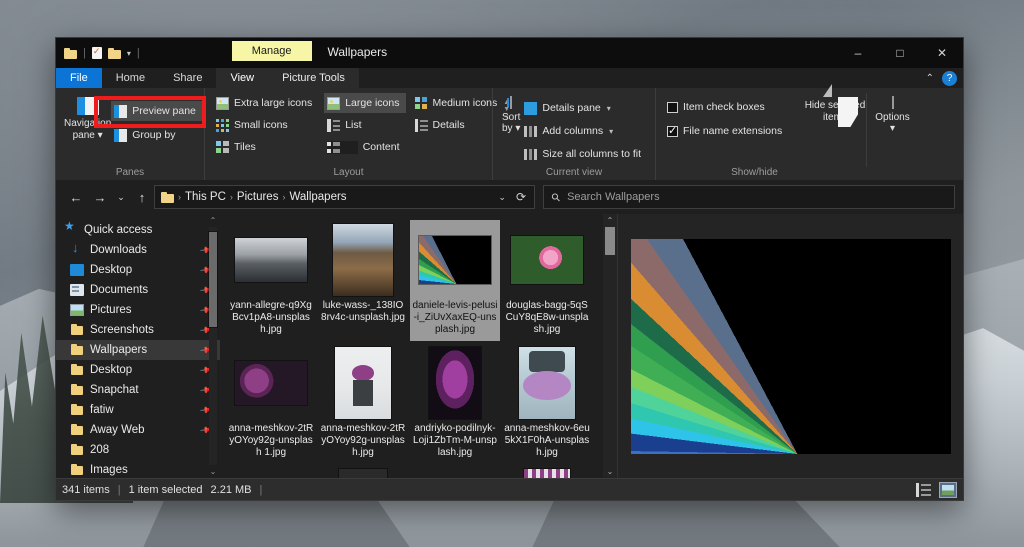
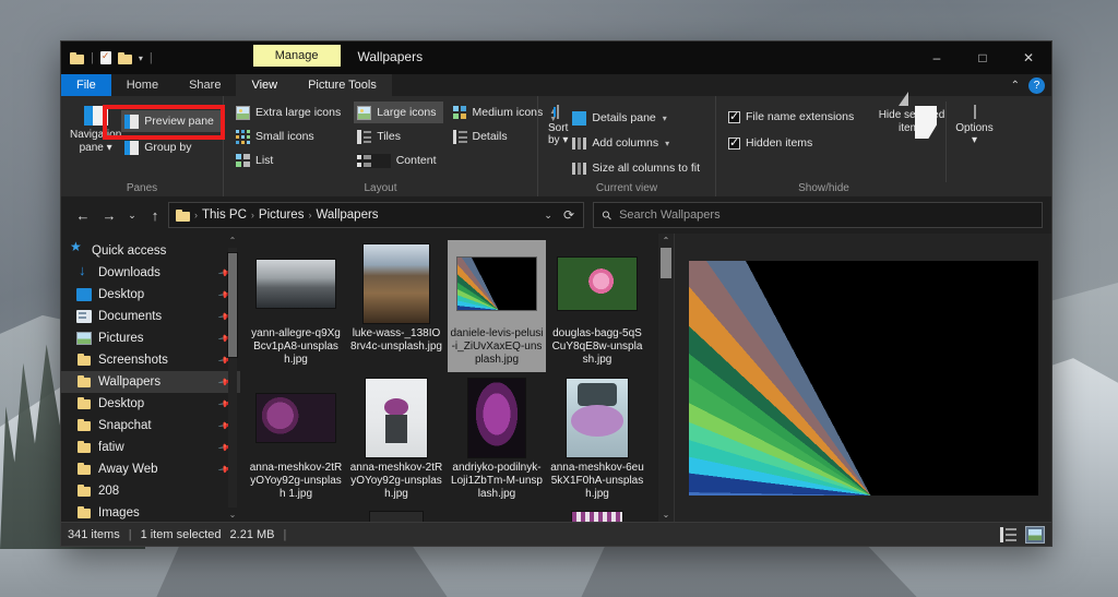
  |
  ▾
  |
  Manage
  Wallpapers
  –
  □
  ✕
  File
  Home
  Share
  View
  Picture Tools
  ⌃
  ?
  Navigation
  pane ▾
  Preview pane
  Group by
  Panes
  Extra large icons
  Large icons
  Medium icons
  Small icons
- List
+ Tiles
  Details
- Tiles
+ List
  Content
  Layout
  Sort
  by ▾
  Details pane
  ▾
  Add columns
  ▾
  Size all columns to fit
  Current view
- Item check boxes
  File name extensions
+ Hidden items
  item
  Options
  ▾
  Show/hide
  ←
  →
  ⌄
  ↑
  ›
  This PC
  ›
  Pictures
  ›
  Wallpapers
  ⌄
  ⟳
  Search Wallpapers
  Quick access
  Downloads
  Desktop
  Documents
  Pictures
  Screenshots
  Wallpapers
  Desktop
  Snapchat
  fatiw
  Away Web
  208
  Images
  ⌃
  ⌄
  yann-allegre-q9XgBcv1pA8-unsplash.jpg
  luke-wass-_138IO8rv4c-unsplash.jpg
  daniele-levis-pelusi-i_ZiUvXaxEQ-unsplash.jpg
  douglas-bagg-5qSCuY8qE8w-unsplash.jpg
  anna-meshkov-2tRyOYoy92g-unsplash 1.jpg
  anna-meshkov-2tRyOYoy92g-unsplash.jpg
  andriyko-podilnyk-Loji1ZbTm-M-unsplash.jpg
  anna-meshkov-6eu5kX1F0hA-unsplash.jpg
  ⌃
  ⌄
  341 items
  |
  1 item selected
  2.21 MB
  |
